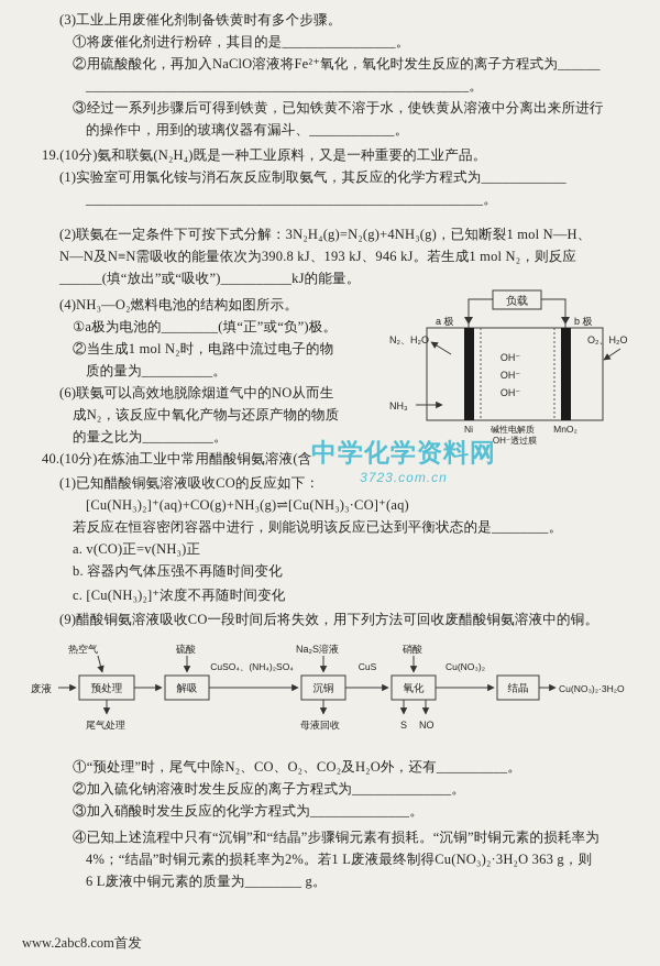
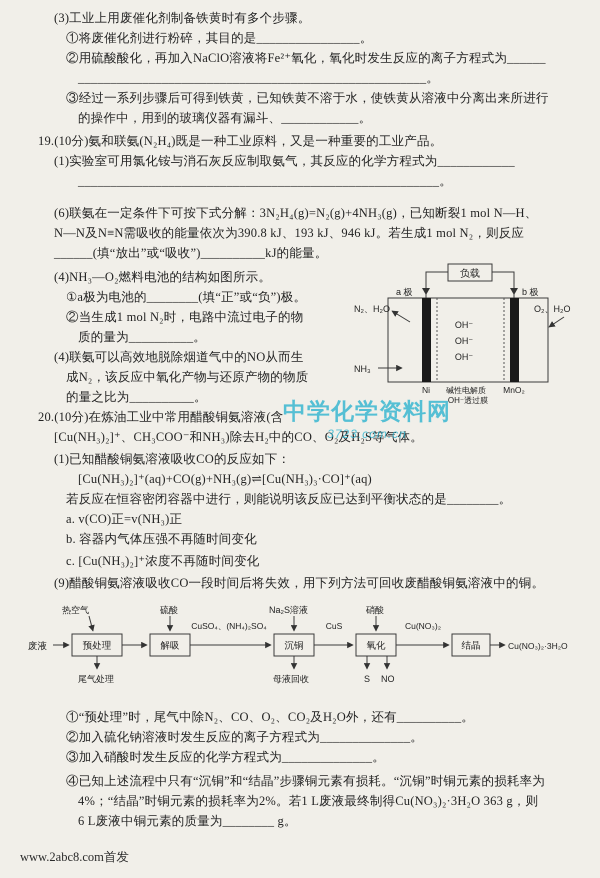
  (3)工业上用废催化剂制备铁黄时有多个步骤。
  ①将废催化剂进行粉碎，其目的是________________。
  ②用硫酸酸化，再加入NaClO溶液将Fe²⁺氧化，氧化时发生反应的离子方程式为______
  ______________________________________________________。
  ③经过一系列步骤后可得到铁黄，已知铁黄不溶于水，使铁黄从溶液中分离出来所进行
  的操作中，用到的玻璃仪器有漏斗、____________。
  19.(10分)氨和联氨(N₂H₄)既是一种工业原料，又是一种重要的工业产品。
  (1)实验室可用氯化铵与消石灰反应制取氨气，其反应的化学方程式为____________
  ________________________________________________________。
- (2)联氨在一定条件下可按下式分解：3N₂H₄(g)=N₂(g)+4NH₃(g)，已知断裂1 mol N—H、
+ (6)联氨在一定条件下可按下式分解：3N₂H₄(g)=N₂(g)+4NH₃(g)，已知断裂1 mol N—H、
  N—N及N≡N需吸收的能量依次为390.8 kJ、193 kJ、946 kJ。若生成1 mol N₂，则反应
  ______(填“放出”或“吸收”)__________kJ的能量。
  (4)NH₃—O₂燃料电池的结构如图所示。
  ①a极为电池的________(填“正”或“负”)极。
  ②当生成1 mol N₂时，电路中流过电子的物
  质的量为__________。
- (6)联氨可以高效地脱除烟道气中的NO从而生
+ (4)联氨可以高效地脱除烟道气中的NO从而生
  成N₂，该反应中氧化产物与还原产物的物质
  的量之比为__________。
- 40.(10分)在炼油工业中常用醋酸铜氨溶液(含
+ 20.(10分)在炼油工业中常用醋酸铜氨溶液(含
+ [Cu(NH₃)₂]⁺、CH₃COO⁻和NH₃)除去H₂中的CO、O₂及H₂S等气体。
  (1)已知醋酸铜氨溶液吸收CO的反应如下：
  [Cu(NH₃)₂]⁺(aq)+CO(g)+NH₃(g)⇌[Cu(NH₃)₃·CO]⁺(aq)
  若反应在恒容密闭容器中进行，则能说明该反应已达到平衡状态的是________。
  a. v(CO)正=v(NH₃)正
  b. 容器内气体压强不再随时间变化
  c. [Cu(NH₃)₂]⁺浓度不再随时间变化
  (9)醋酸铜氨溶液吸收CO一段时间后将失效，用下列方法可回收废醋酸铜氨溶液中的铜。
  废液
  热空气
  预处理
  尾气处理
  硫酸
  解吸
  CuSO₄、(NH₄)₂SO₄
  Na₂S溶液
  沉铜
  母液回收
  CuS
  硝酸
  氧化
  S
  NO
  Cu(NO₃)₂
  结晶
  Cu(NO₃)₂·3H₂O
  ①“预处理”时，尾气中除N₂、CO、O₂、CO₂及H₂O外，还有__________。
  ②加入硫化钠溶液时发生反应的离子方程式为______________。
  ③加入硝酸时发生反应的化学方程式为______________。
  ④已知上述流程中只有“沉铜”和“结晶”步骤铜元素有损耗。“沉铜”时铜元素的损耗率为
  4%；“结晶”时铜元素的损耗率为2%。若1 L废液最终制得Cu(NO₃)₂·3H₂O 363 g，则
  6 L废液中铜元素的质量为________ g。
  负载
  a 极
  b 极
  OH⁻
  OH⁻
  OH⁻
  N₂、H₂O
  NH₃
  O₂、H₂O
  Ni
  MnO₂
  碱性电解质
  OH⁻透过膜
  中学化学资料网
  3723.com.cn
  www.2abc8.com首发
